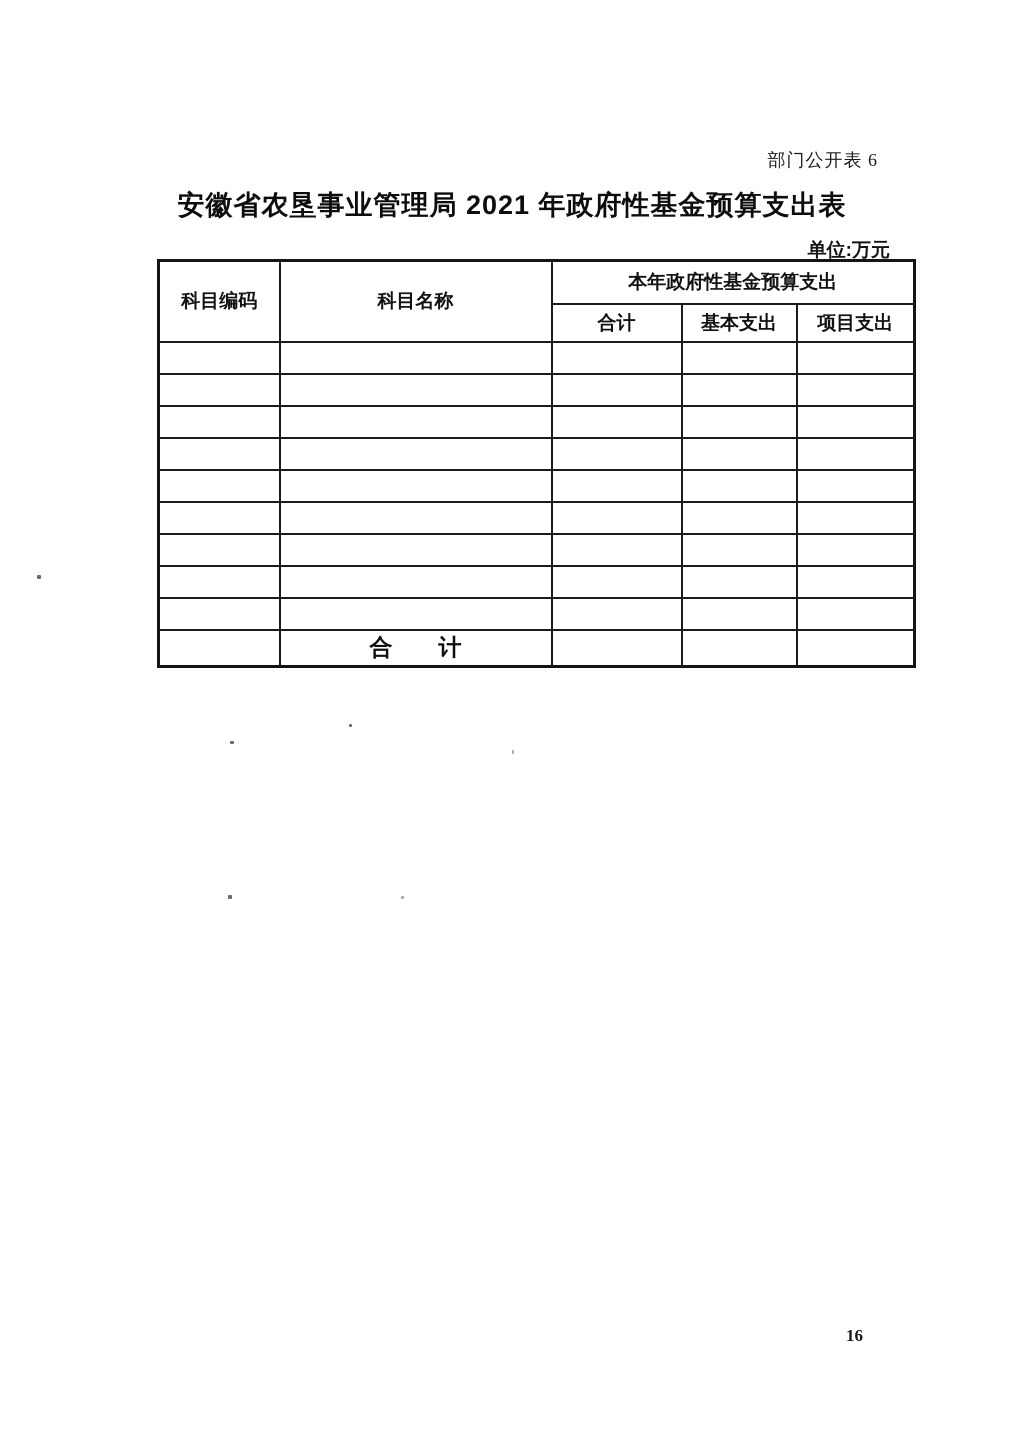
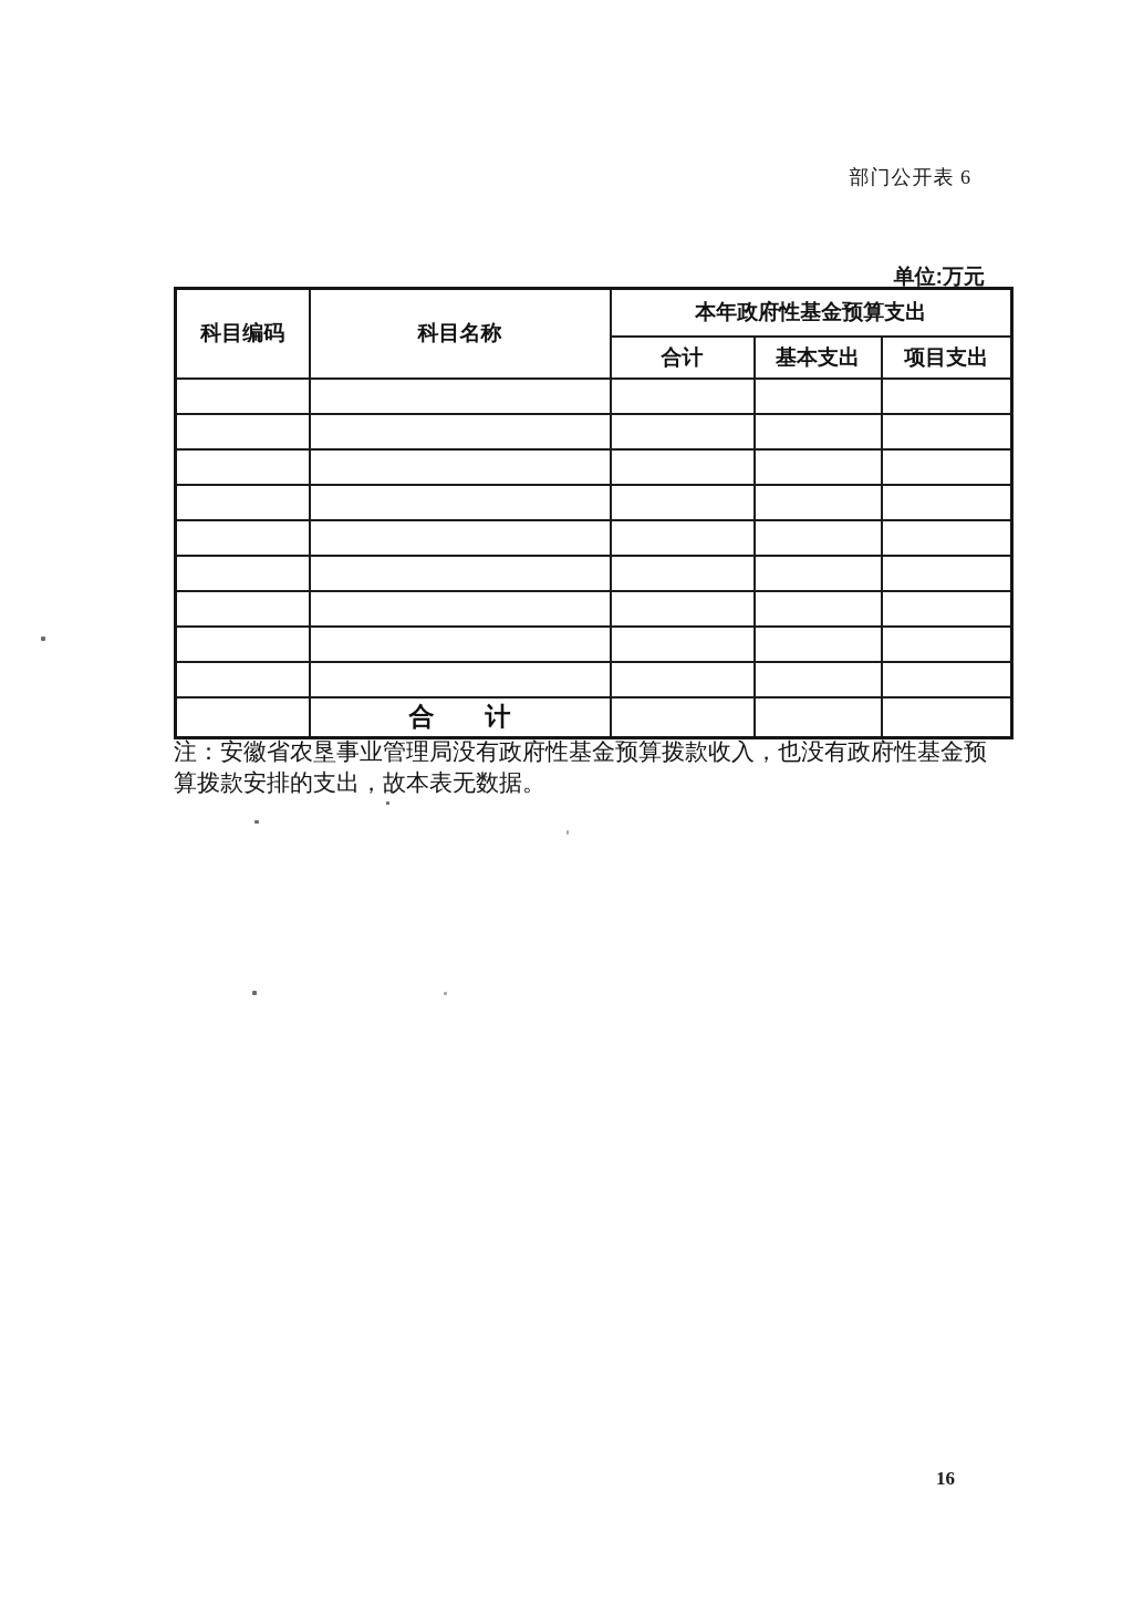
  部门公开表 6
- 安徽省农垦事业管理局 2021 年政府性基金预算支出表
  单位:万元
  科目编码	科目名称	本年政府性基金预算支出
  合计	基本支出	项目支出
  	合 计
+ 注：安徽省农垦事业管理局没有政府性基金预算拨款收入，也没有政府性基金预
+ 算拨款安排的支出，故本表无数据。
  16
